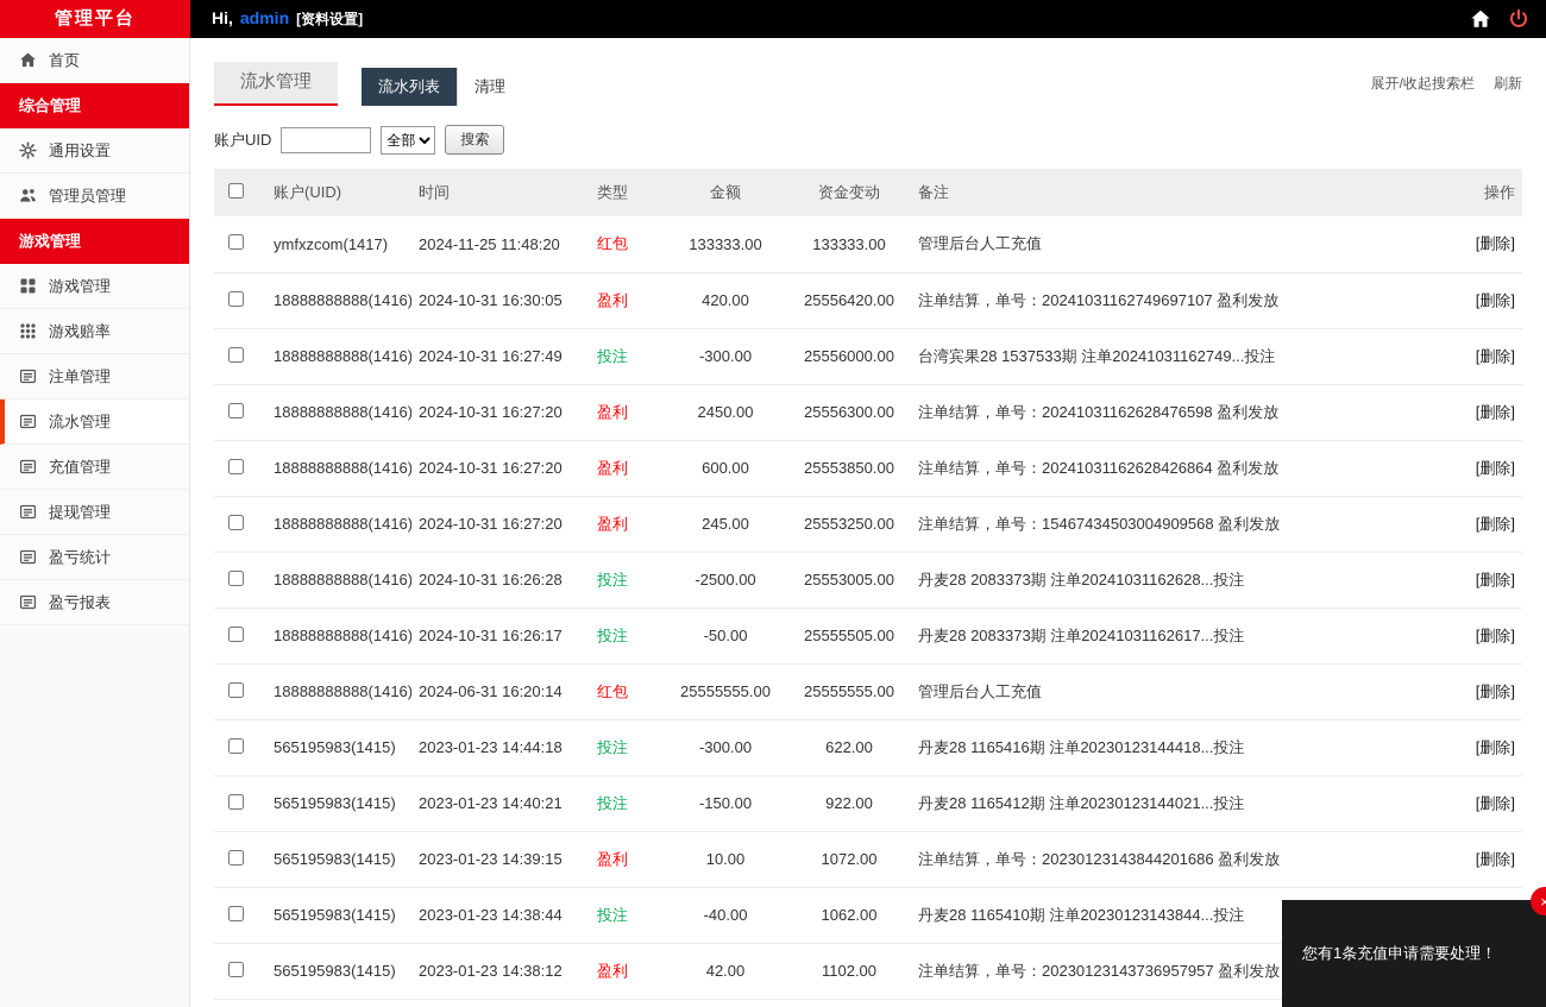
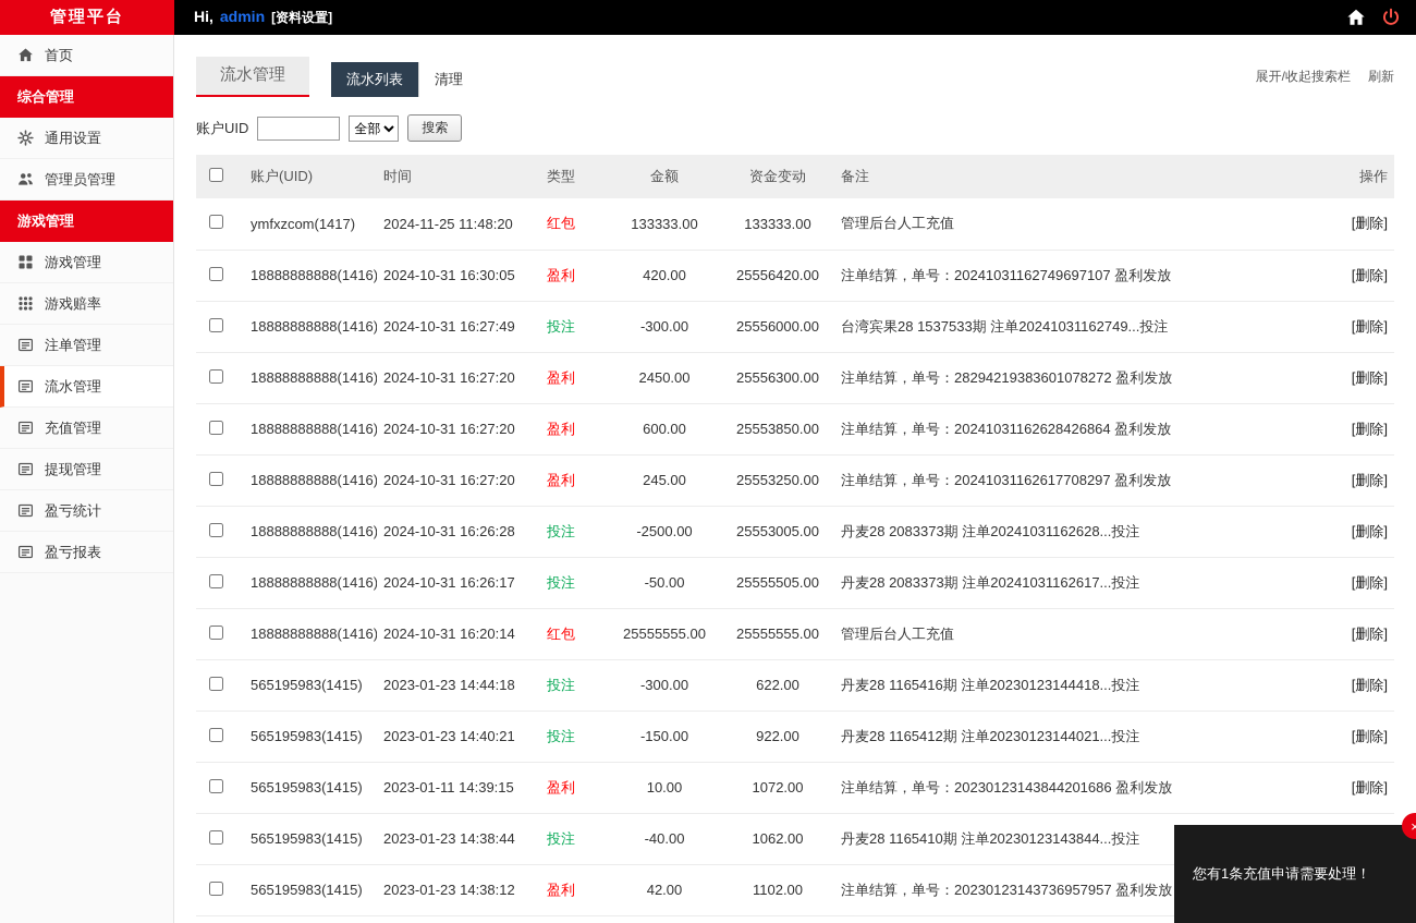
  管理平台
  Hi,
  admin
  [资料设置]
  首页
  综合管理
  通用设置
  管理员管理
  游戏管理
  游戏管理
  游戏赔率
  注单管理
  流水管理
  充值管理
  提现管理
  盈亏统计
  盈亏报表
  流水管理
  流水列表
  清理
  展开/收起搜索栏
  刷新
  账户UID
  全部
  搜索
  	账户(UID)	时间	类型	金额	资金变动	备注	操作
  	ymfxzcom(1417)	2024-11-25 11:48:20	红包	133333.00	133333.00	管理后台人工充值	[删除]
  	18888888888(1416)	2024-10-31 16:30:05	盈利	420.00	25556420.00	注单结算，单号：20241031162749697107 盈利发放	[删除]
  	18888888888(1416)	2024-10-31 16:27:49	投注	-300.00	25556000.00	台湾宾果28 1537533期 注单20241031162749...投注	[删除]
- 	18888888888(1416)	2024-10-31 16:27:20	盈利	2450.00	25556300.00	注单结算，单号：20241031162628476598 盈利发放	[删除]
+ 	18888888888(1416)	2024-10-31 16:27:20	盈利	2450.00	25556300.00	注单结算，单号：28294219383601078272 盈利发放	[删除]
  	18888888888(1416)	2024-10-31 16:27:20	盈利	600.00	25553850.00	注单结算，单号：20241031162628426864 盈利发放	[删除]
- 	18888888888(1416)	2024-10-31 16:27:20	盈利	245.00	25553250.00	注单结算，单号：15467434503004909568 盈利发放	[删除]
+ 	18888888888(1416)	2024-10-31 16:27:20	盈利	245.00	25553250.00	注单结算，单号：20241031162617708297 盈利发放	[删除]
  	18888888888(1416)	2024-10-31 16:26:28	投注	-2500.00	25553005.00	丹麦28 2083373期 注单20241031162628...投注	[删除]
  	18888888888(1416)	2024-10-31 16:26:17	投注	-50.00	25555505.00	丹麦28 2083373期 注单20241031162617...投注	[删除]
- 	18888888888(1416)	2024-06-31 16:20:14	红包	25555555.00	25555555.00	管理后台人工充值	[删除]
+ 	18888888888(1416)	2024-10-31 16:20:14	红包	25555555.00	25555555.00	管理后台人工充值	[删除]
  	565195983(1415)	2023-01-23 14:44:18	投注	-300.00	622.00	丹麦28 1165416期 注单20230123144418...投注	[删除]
  	565195983(1415)	2023-01-23 14:40:21	投注	-150.00	922.00	丹麦28 1165412期 注单20230123144021...投注	[删除]
- 	565195983(1415)	2023-01-23 14:39:15	盈利	10.00	1072.00	注单结算，单号：20230123143844201686 盈利发放	[删除]
+ 	565195983(1415)	2023-01-11 14:39:15	盈利	10.00	1072.00	注单结算，单号：20230123143844201686 盈利发放	[删除]
  	565195983(1415)	2023-01-23 14:38:44	投注	-40.00	1062.00	丹麦28 1165410期 注单20230123143844...投注
  	565195983(1415)	2023-01-23 14:38:12	盈利	42.00	1102.00	注单结算，单号：20230123143736957957 盈利发放
  您有1条充值申请需要处理！
  ×
